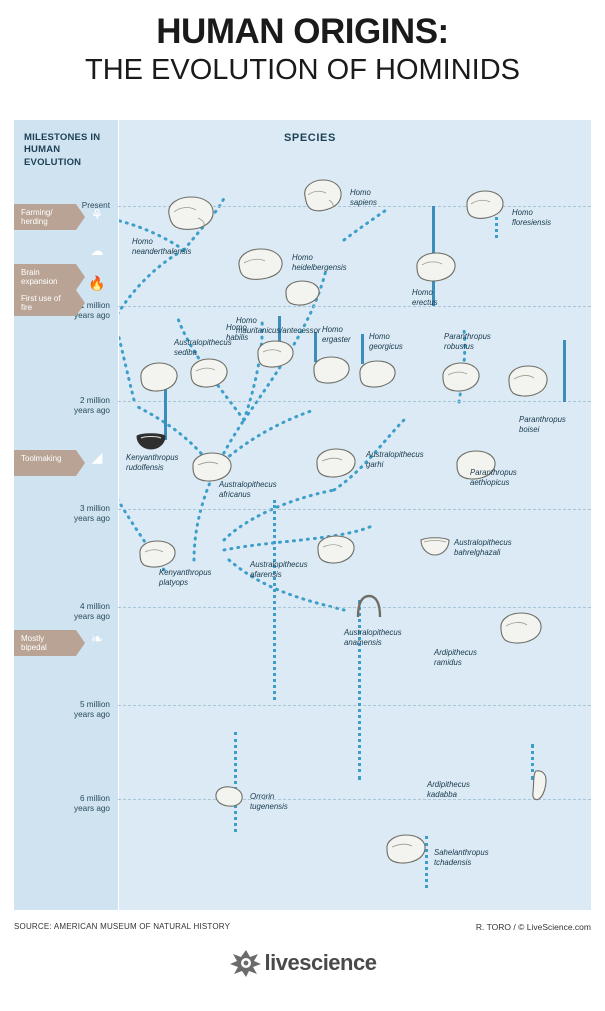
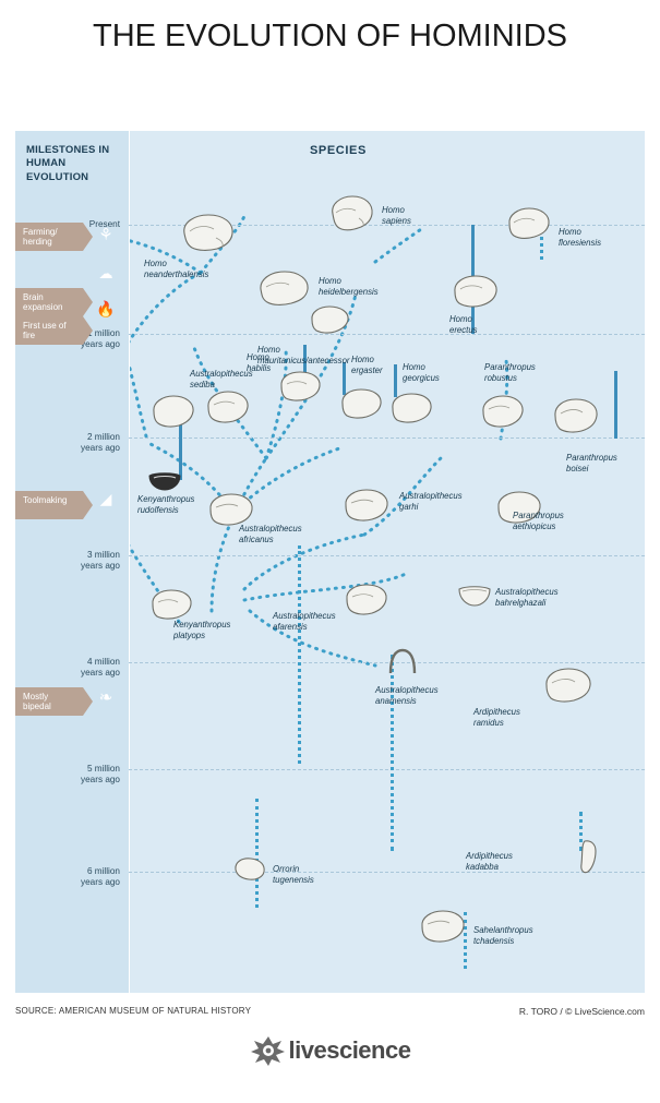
- HUMAN ORIGINS:
  THE EVOLUTION OF HOMINIDS
  MILESTONES IN HUMAN EVOLUTION
  SPECIES
  resent
  million rs ago
  2 million years ago
  3 million years ago
  4 million years ago
  5 million years ago
  6 million years ago
  Farming/ herding
  ⚘
  ☁
  Brain expansion
  First use of fire
  🔥
  Toolmaking
  ◢
  Mostly bipedal
  ❧
  Homo sapiens
  Homo neanderthalensis
  Homo heidelbergensis
  Homo floresiensis
  Homo erectus
  Homo mauritanicus/antecessor
  Homo habilis
  Australopithecus
  sediba
  Homo
  ergaster
  Homo
  georgicus
  Paranthropus
  robustus
  Paranthropus
  boisei
  Kenyanthropus
  rudolfensis
  Australopithecus
  africanus
  Australopithecus
  garhi
  Paranthropus
  aethiopicus
  Australopithecus
  bahrelghazali
  Kenyanthropus
  platyops
  Australopithecus
  afarensis
  Australopithecus
  anamensis
  Ardipithecus ramidus
  Orrorin tugenensis
  Ardipithecus kadabba
  Sahelanthropus tchadensis
  SOURCE: AMERICAN MUSEUM OF NATURAL HISTORY
  R. TORO / © LiveScience.com
  livescience
